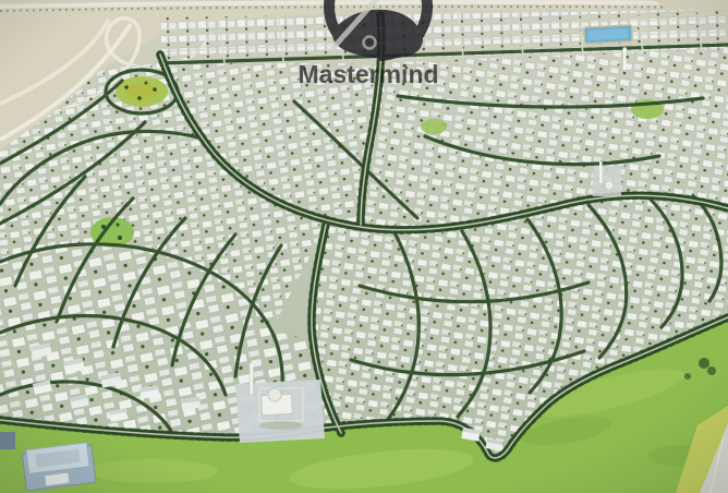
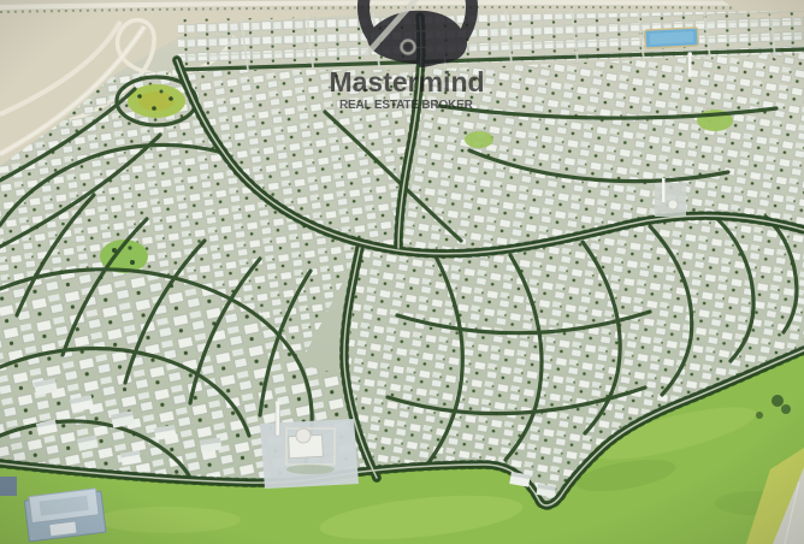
  Mastermind
+ REAL ESTATE BROKER
